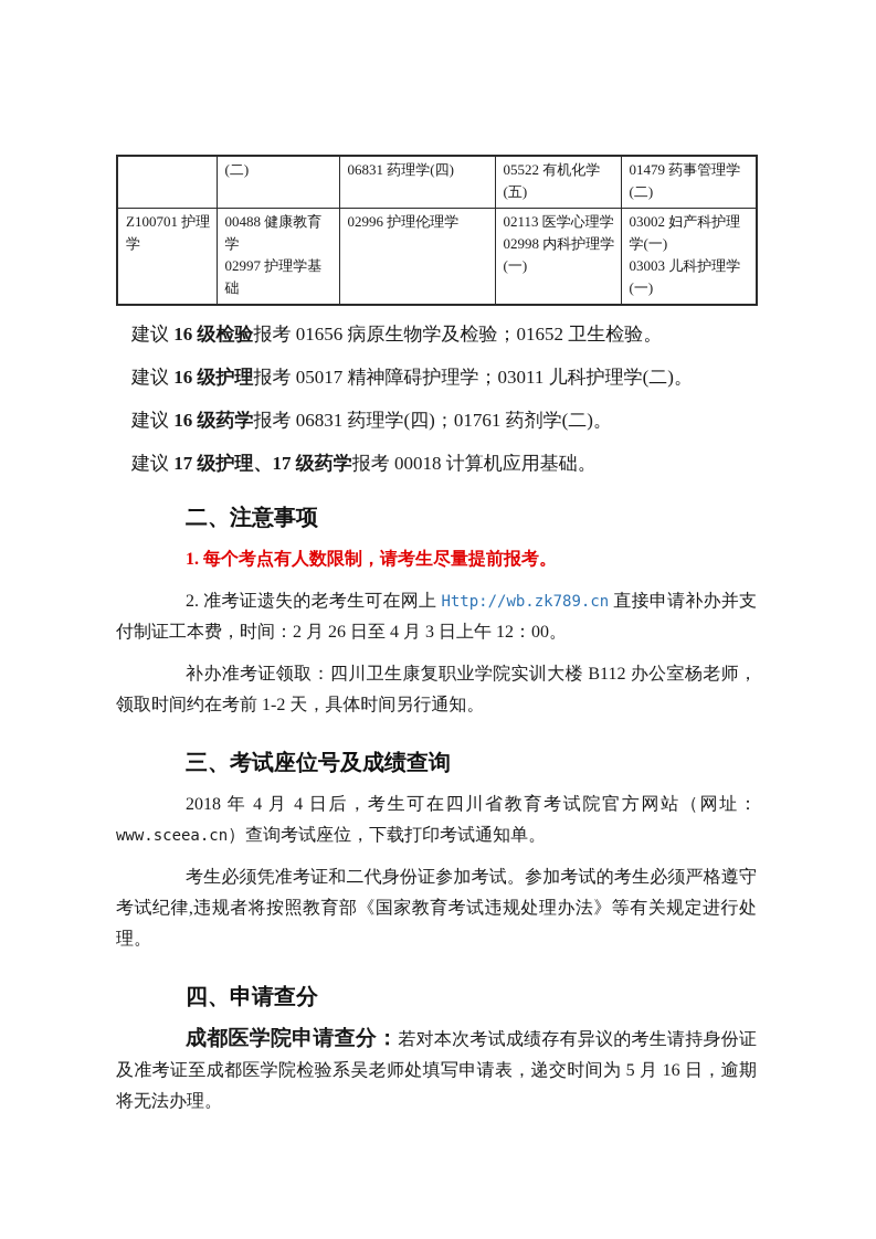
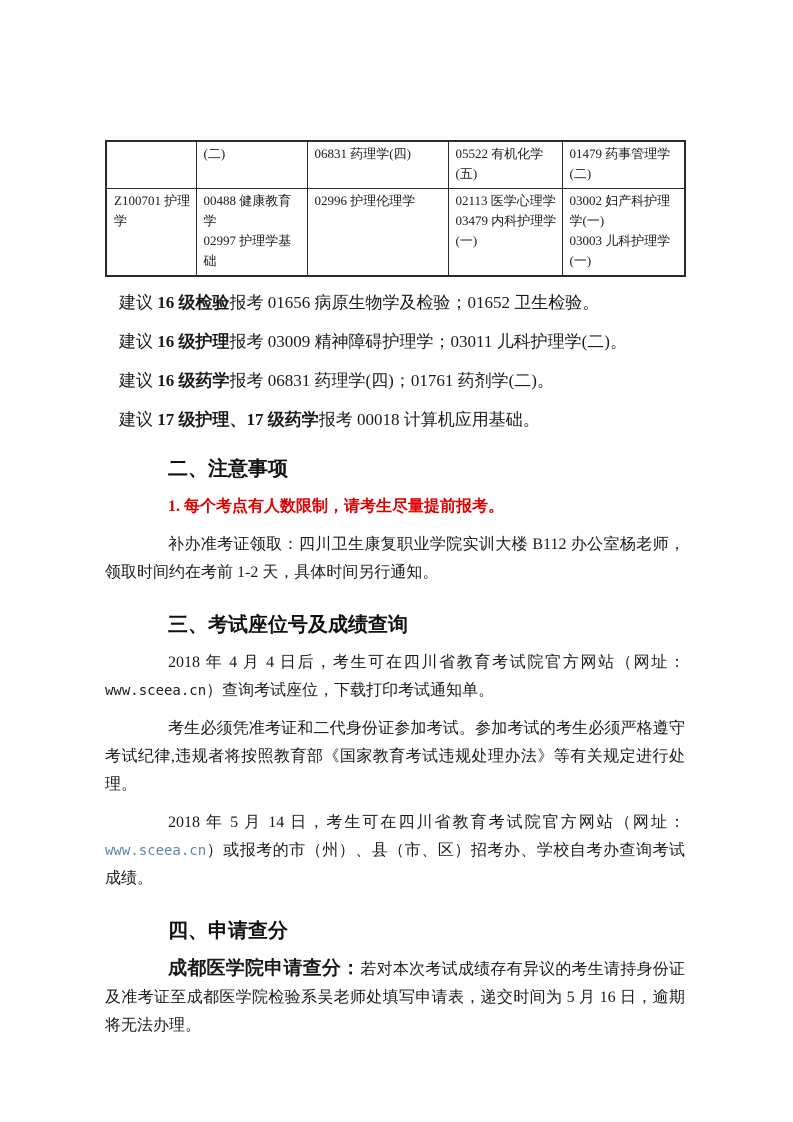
  	(二)	06831 药理学(四)	05522 有机化学(五)	01479 药事管理学(二)
- Z100701 护理学	00488 健康教育学02997 护理学基础	02996 护理伦理学	02113 医学心理学02998 内科护理学(一)	03002 妇产科护理学(一)03003 儿科护理学(一)
+ Z100701 护理学	00488 健康教育学02997 护理学基础	02996 护理伦理学	02113 医学心理学03479 内科护理学(一)	03002 妇产科护理学(一)03003 儿科护理学(一)
  建议 16 级检验报考 01656 病原生物学及检验；01652 卫生检验。
- 建议 16 级护理报考 05017 精神障碍护理学；03011 儿科护理学(二)。
+ 建议 16 级护理报考 03009 精神障碍护理学；03011 儿科护理学(二)。
  建议 16 级药学报考 06831 药理学(四)；01761 药剂学(二)。
  建议 17 级护理、17 级药学报考 00018 计算机应用基础。
  二、注意事项
  1. 每个考点有人数限制，请考生尽量提前报考。
- 2. 准考证遗失的老考生可在网上 Http://wb.zk789.cn 直接申请补办并支付制证工本费，时间：2 月 26 日至 4 月 3 日上午 12：00。
  补办准考证领取：四川卫生康复职业学院实训大楼 B112 办公室杨老师，领取时间约在考前 1-2 天，具体时间另行通知。
  三、考试座位号及成绩查询
  2018 年 4 月 4 日后，考生可在四川省教育考试院官方网站（网址：www.sceea.cn）查询考试座位，下载打印考试通知单。
  考生必须凭准考证和二代身份证参加考试。参加考试的考生必须严格遵守考试纪律,违规者将按照教育部《国家教育考试违规处理办法》等有关规定进行处理。
+ 2018 年 5 月 14 日，考生可在四川省教育考试院官方网站（网址：www.sceea.cn）或报考的市（州）、县（市、区）招考办、学校自考办查询考试成绩。
  四、申请查分
  成都医学院申请查分：若对本次考试成绩存有异议的考生请持身份证及准考证至成都医学院检验系吴老师处填写申请表，递交时间为 5 月 16 日，逾期将无法办理。
